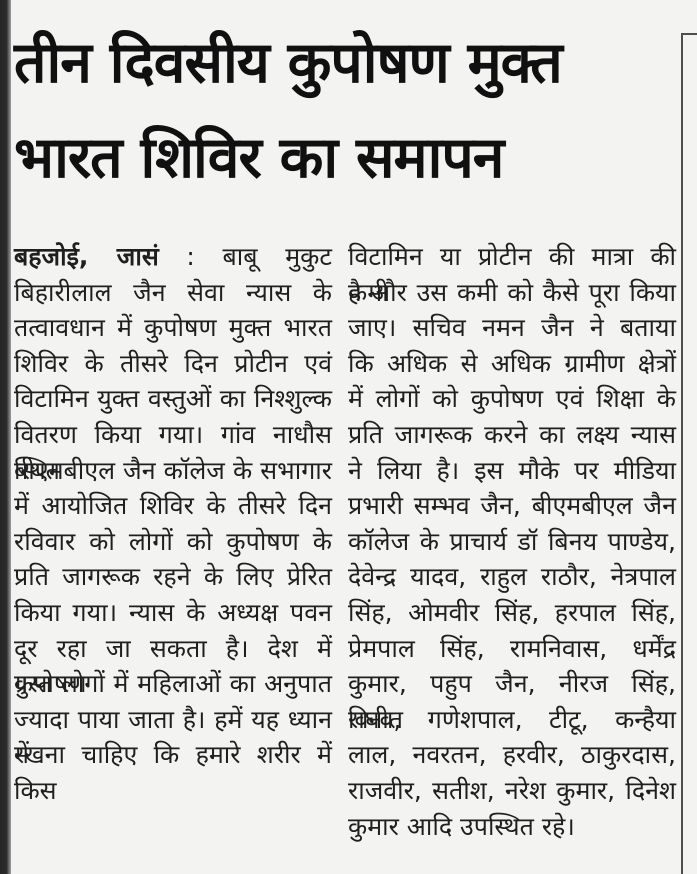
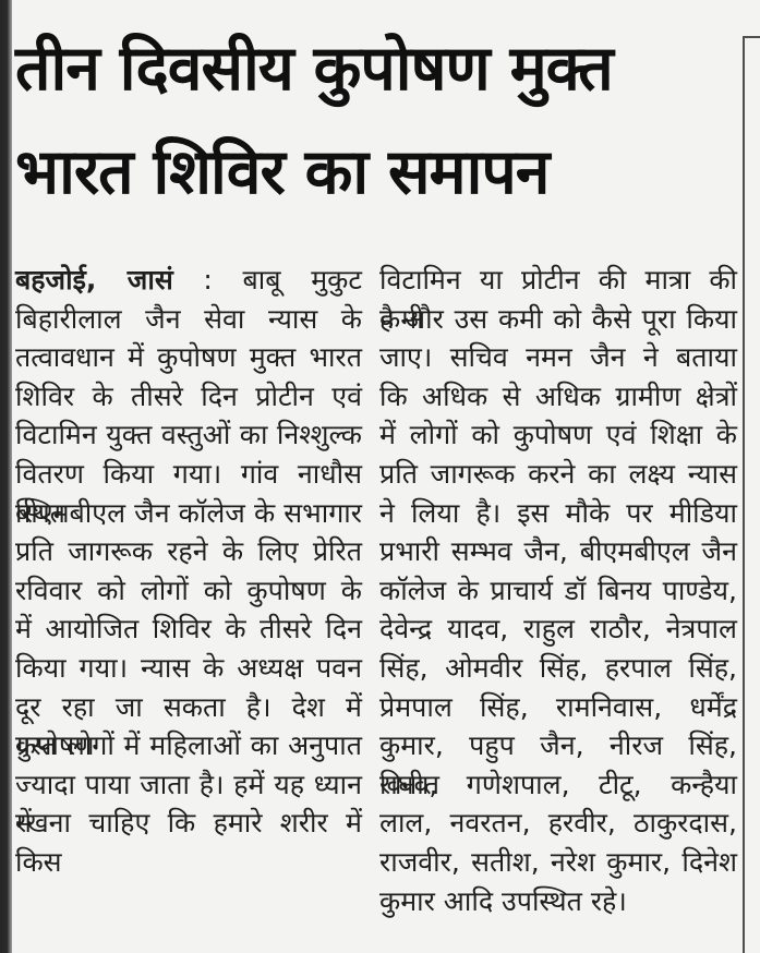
  तीन दिवसीय कुपोषण मुक्त
  भारत शिविर का समापन
  बहजोई, जासं : बाबू मुकुट
  बिहारीलाल जैन सेवा न्यास के
  तत्वावधान में कुपोषण मुक्त भारत
  शिविर के तीसरे दिन प्रोटीन एवं
  विटामिन युक्त वस्तुओं का निश्शुल्क
  वितरण किया गया। गांव नाधौस स्थित
  बीएमबीएल जैन कॉलेज के सभागार
- में आयोजित शिविर के तीसरे दिन
+ प्रति जागरूक रहने के लिए प्रेरित
  रविवार को लोगों को कुपोषण के
- प्रति जागरूक रहने के लिए प्रेरित
+ में आयोजित शिविर के तीसरे दिन
  किया गया। न्यास के अध्यक्ष पवन
  दूर रहा जा सकता है। देश में कुपोषण
  ग्रस्त लोगों में महिलाओं का अनुपात
  ज्यादा पाया जाता है। हमें यह ध्यान में
  रखना चाहिए कि हमारे शरीर में किस
  विटामिन या प्रोटीन की मात्रा की कमी
  है और उस कमी को कैसे पूरा किया
  जाए। सचिव नमन जैन ने बताया
  कि अधिक से अधिक ग्रामीण क्षेत्रों
  में लोगों को कुपोषण एवं शिक्षा के
  प्रति जागरूक करने का लक्ष्य न्यास
  ने लिया है। इस मौके पर मीडिया
  प्रभारी सम्भव जैन, बीएमबीएल जैन
  कॉलेज के प्राचार्य डॉ बिनय पाण्डेय,
  देवेन्द्र यादव, राहुल राठौर, नेत्रपाल
  सिंह, ओमवीर सिंह, हरपाल सिंह,
  प्रेमपाल सिंह, रामनिवास, धर्मेंद्र
  कुमार, पहुप जैन, नीरज सिंह, विनीत
  राघव, गणेशपाल, टीटू, कन्हैया
  लाल, नवरतन, हरवीर, ठाकुरदास,
  राजवीर, सतीश, नरेश कुमार, दिनेश
  कुमार आदि उपस्थित रहे।
